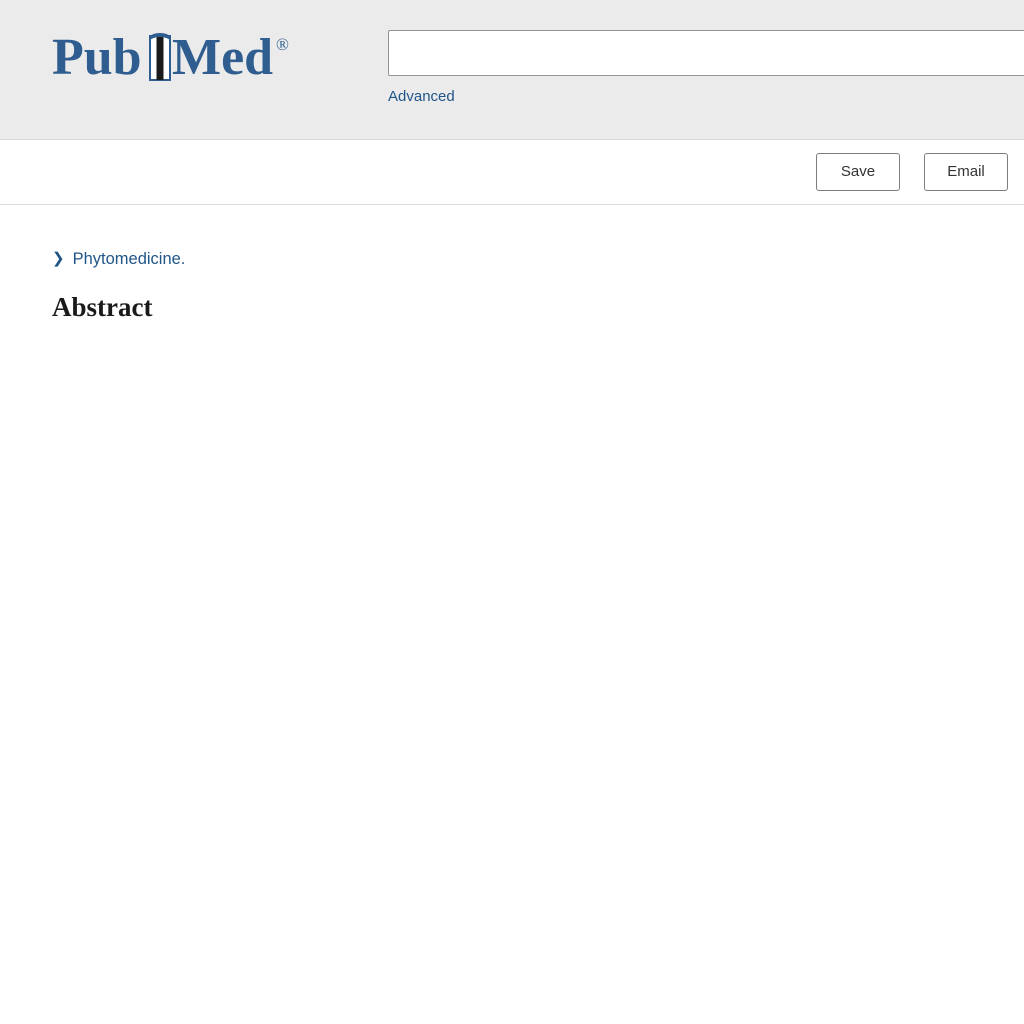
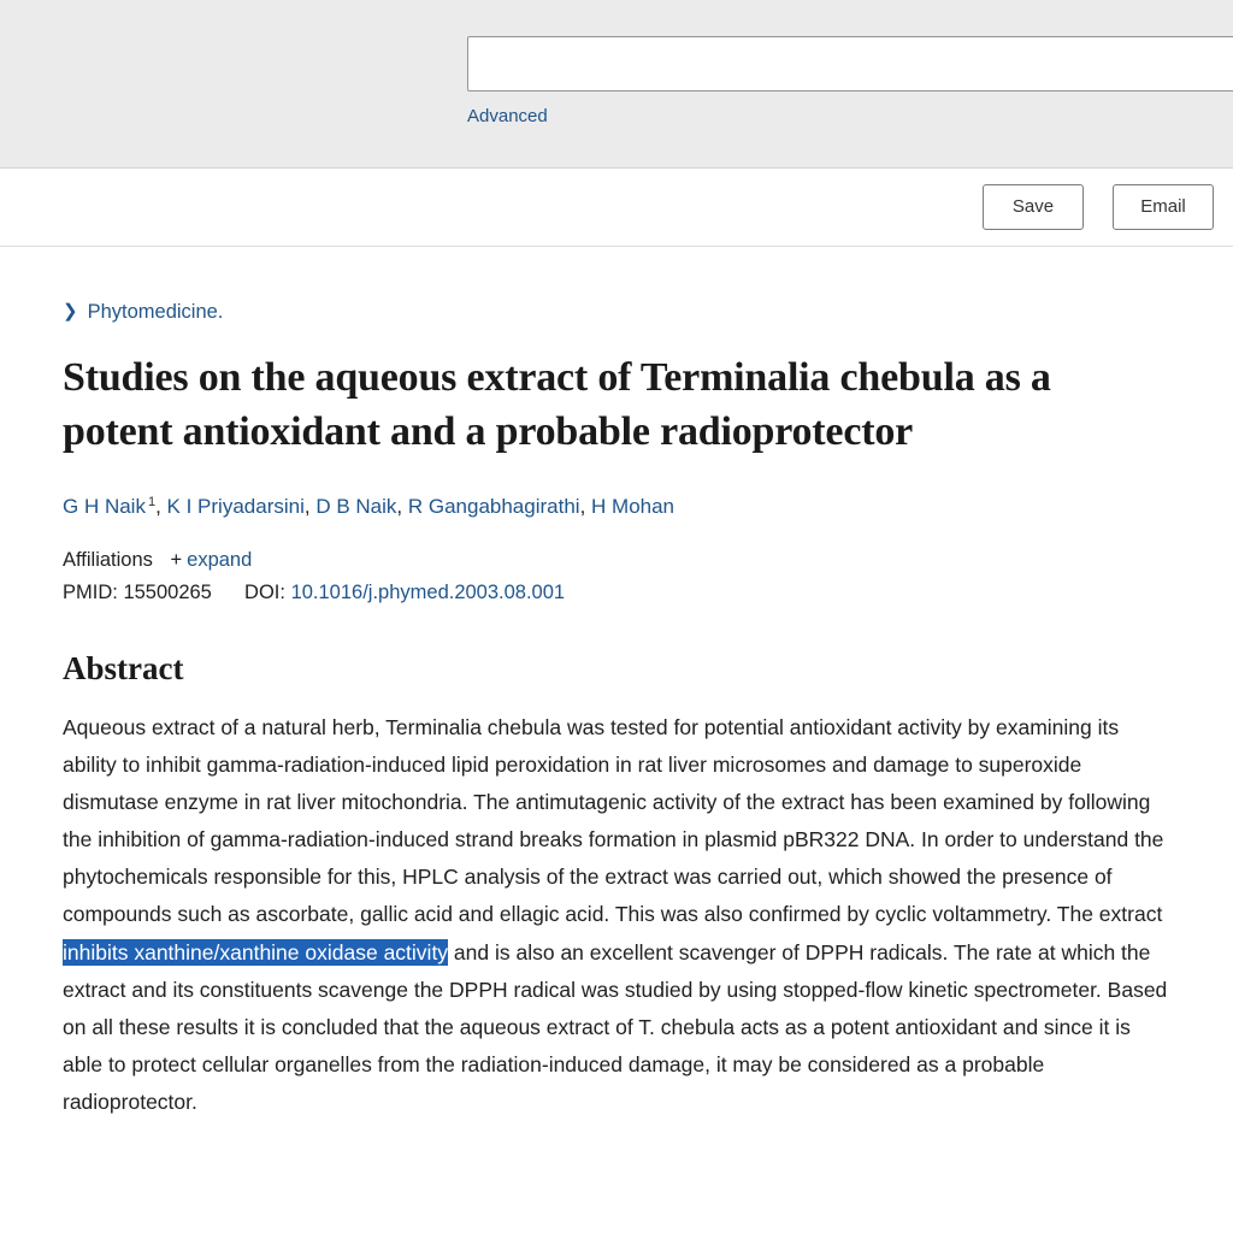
- Pub
- Med
- ®
  Advanced
  Save
  Email
  ❯
  Phytomedicine.
+ Studies on the aqueous extract of Terminalia chebula as a potent antioxidant and a probable radioprotector
+ G H Naik 1, K I Priyadarsini, D B Naik, R Gangabhagirathi, H Mohan
+ Affiliations + expand
+ PMID: 15500265 DOI: 10.1016/j.phymed.2003.08.001
  Abstract
+ Aqueous extract of a natural herb, Terminalia chebula was tested for potential antioxidant activity by examining its ability to inhibit gamma-radiation-induced lipid peroxidation in rat liver microsomes and damage to superoxide dismutase enzyme in rat liver mitochondria. The antimutagenic activity of the extract has been examined by following the inhibition of gamma-radiation-induced strand breaks formation in plasmid pBR322 DNA. In order to understand the phytochemicals responsible for this, HPLC analysis of the extract was carried out, which showed the presence of compounds such as ascorbate, gallic acid and ellagic acid. This was also confirmed by cyclic voltammetry. The extract inhibits xanthine/xanthine oxidase activity and is also an excellent scavenger of DPPH radicals. The rate at which the extract and its constituents scavenge the DPPH radical was studied by using stopped-flow kinetic spectrometer. Based on all these results it is concluded that the aqueous extract of T. chebula acts as a potent antioxidant and since it is able to protect cellular organelles from the radiation-induced damage, it may be considered as a probable radioprotector.
